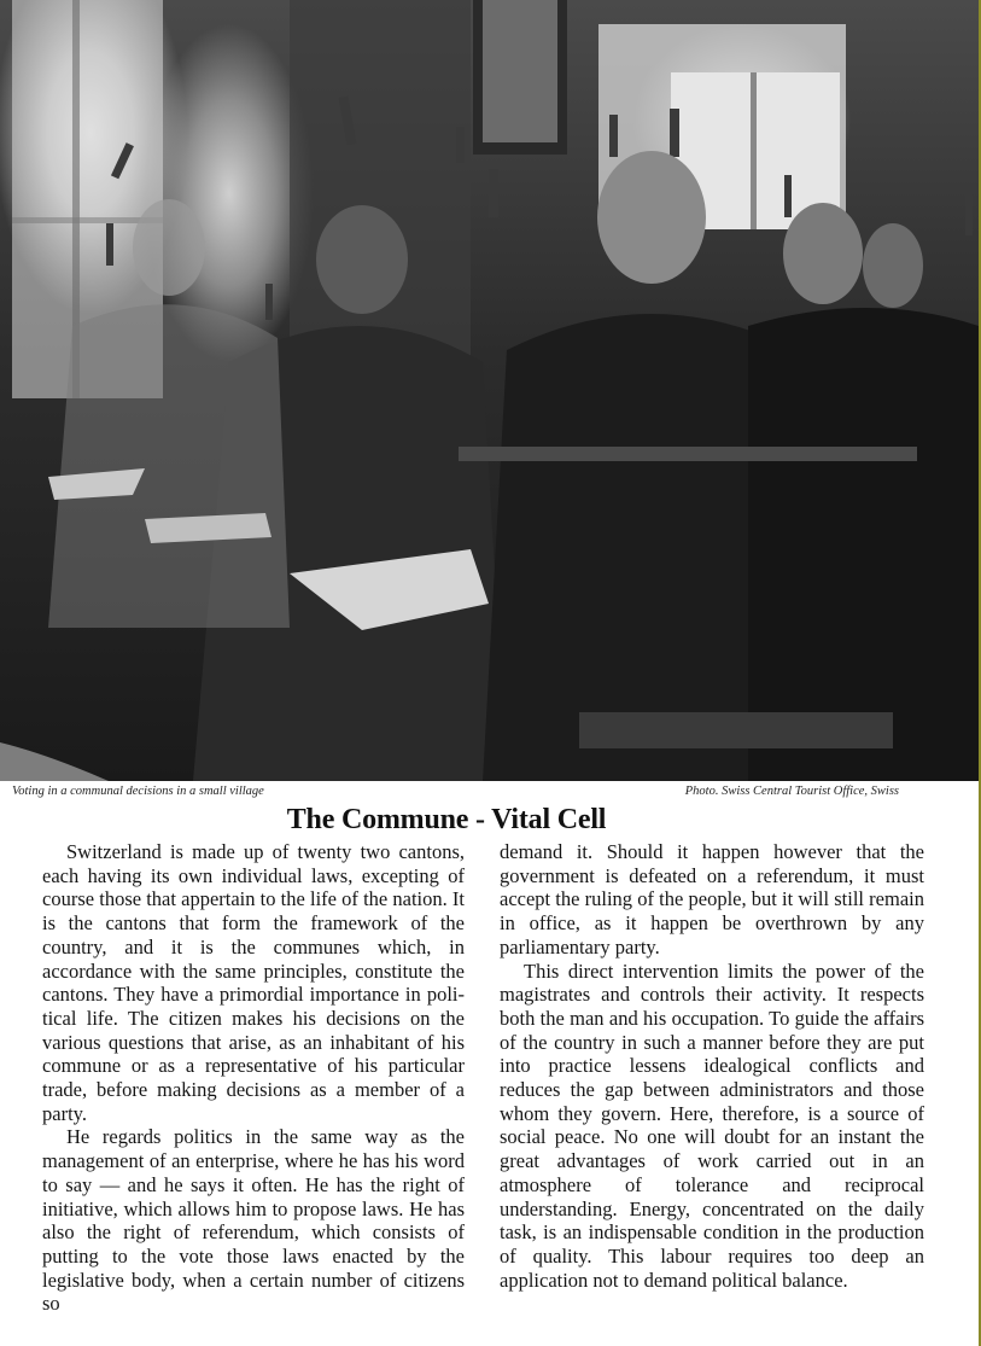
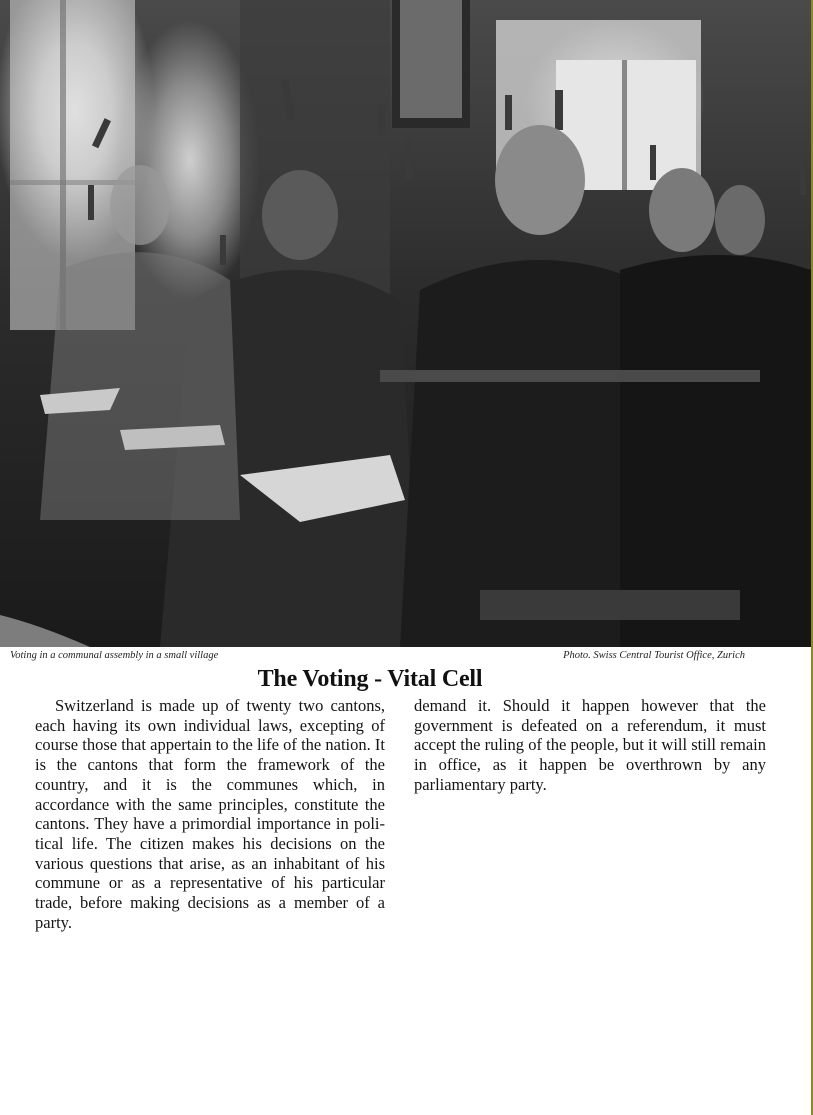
- Voting in a communal decisions in a small village
+ Voting in a communal assembly in a small village
- Photo. Swiss Central Tourist Office, Swiss
+ Photo. Swiss Central Tourist Office, Zurich
- The Commune - Vital Cell
+ The Voting - Vital Cell
  Switzerland is made up of twenty two cantons, each having its own individual laws, excepting of course those that appertain to the life of the nation. It is the cantons that form the framework of the country, and it is the communes which, in accordance with the same principles, constitute the cantons. They have a primordial importance in poli­tical life. The citizen makes his decisions on the various questions that arise, as an inha­bitant of his commune or as a representative of his particular trade, before making deci­sions as a member of a party.
- He regards politics in the same way as the management of an enterprise, where he has his word to say — and he says it often. He has the right of initiative, which allows him to propose laws. He has also the right of referendum, which consists of putting to the vote those laws enacted by the legislative body, when a certain number of citizens so
  demand it. Should it happen however that the government is defeated on a referendum, it must accept the ruling of the people, but it will still remain in office, as it happen be overthrown by any parliamentary party.
- This direct intervention limits the power of the magistrates and controls their activity. It respects both the man and his occupation. To guide the affairs of the country in such a manner before they are put into practice lessens idealogical conflicts and reduces the gap between administrators and those whom they govern. Here, therefore, is a source of social peace. No one will doubt for an in­stant the great advantages of work carried out in an atmosphere of tolerance and reci­procal understanding. Energy, concentrated on the daily task, is an indispensable condi­tion in the production of quality. This labour requires too deep an application not to de­mand political balance.
